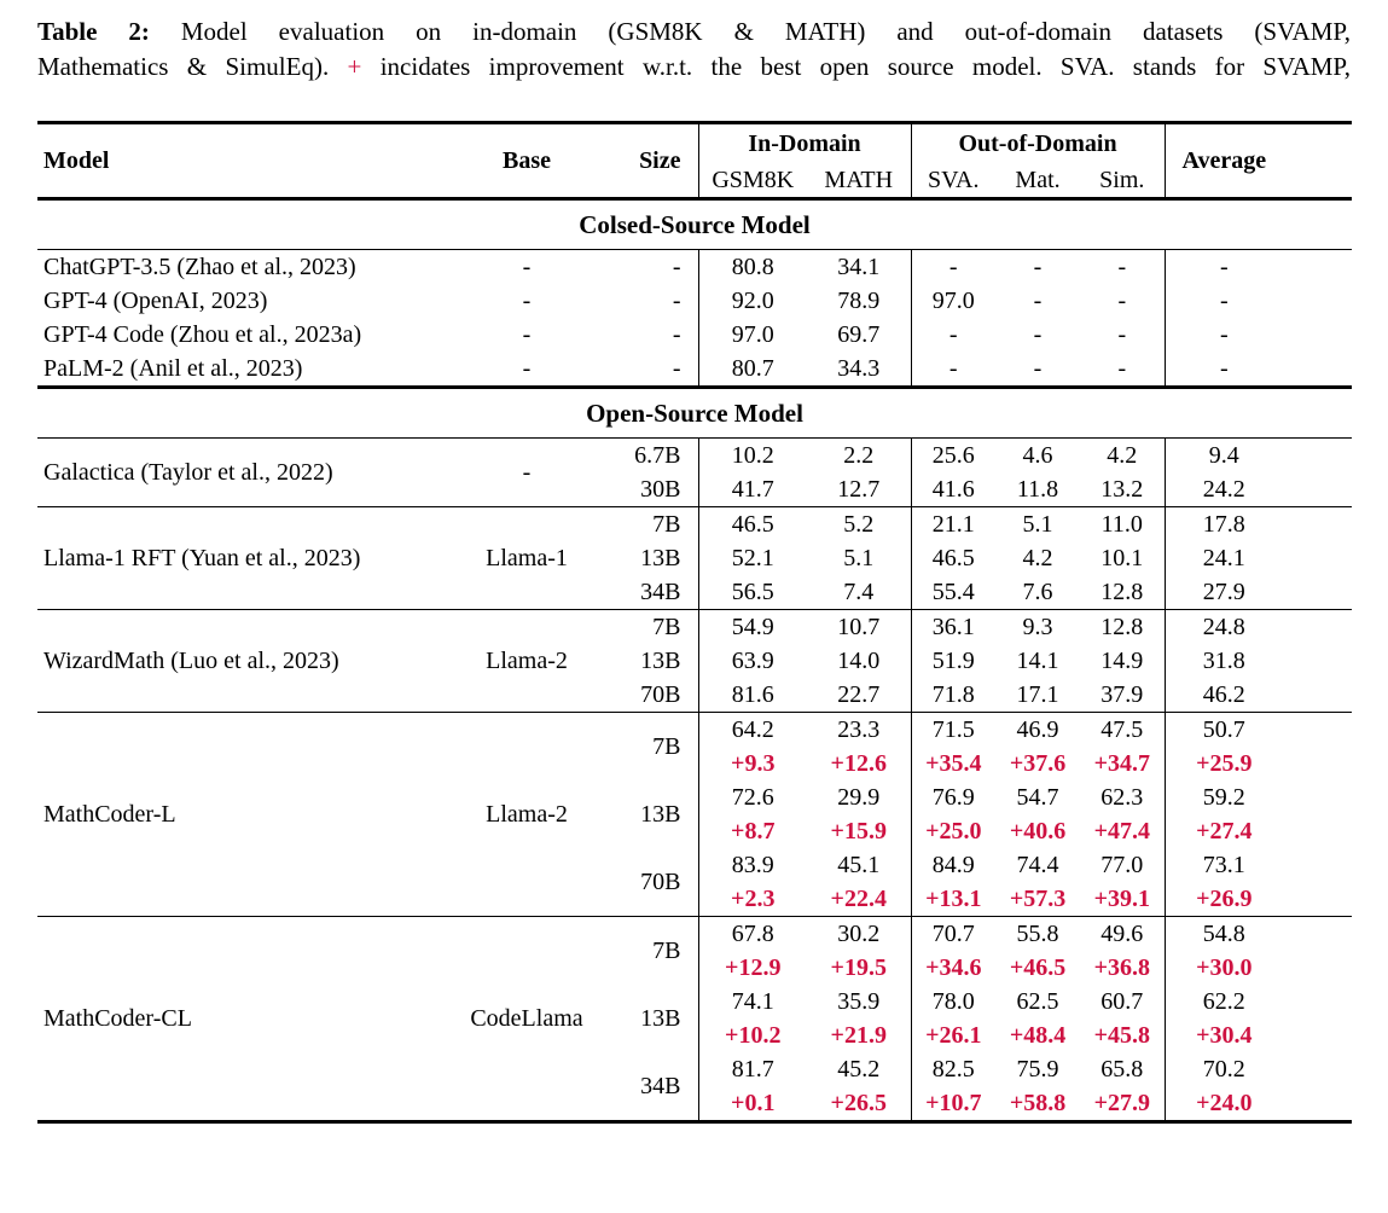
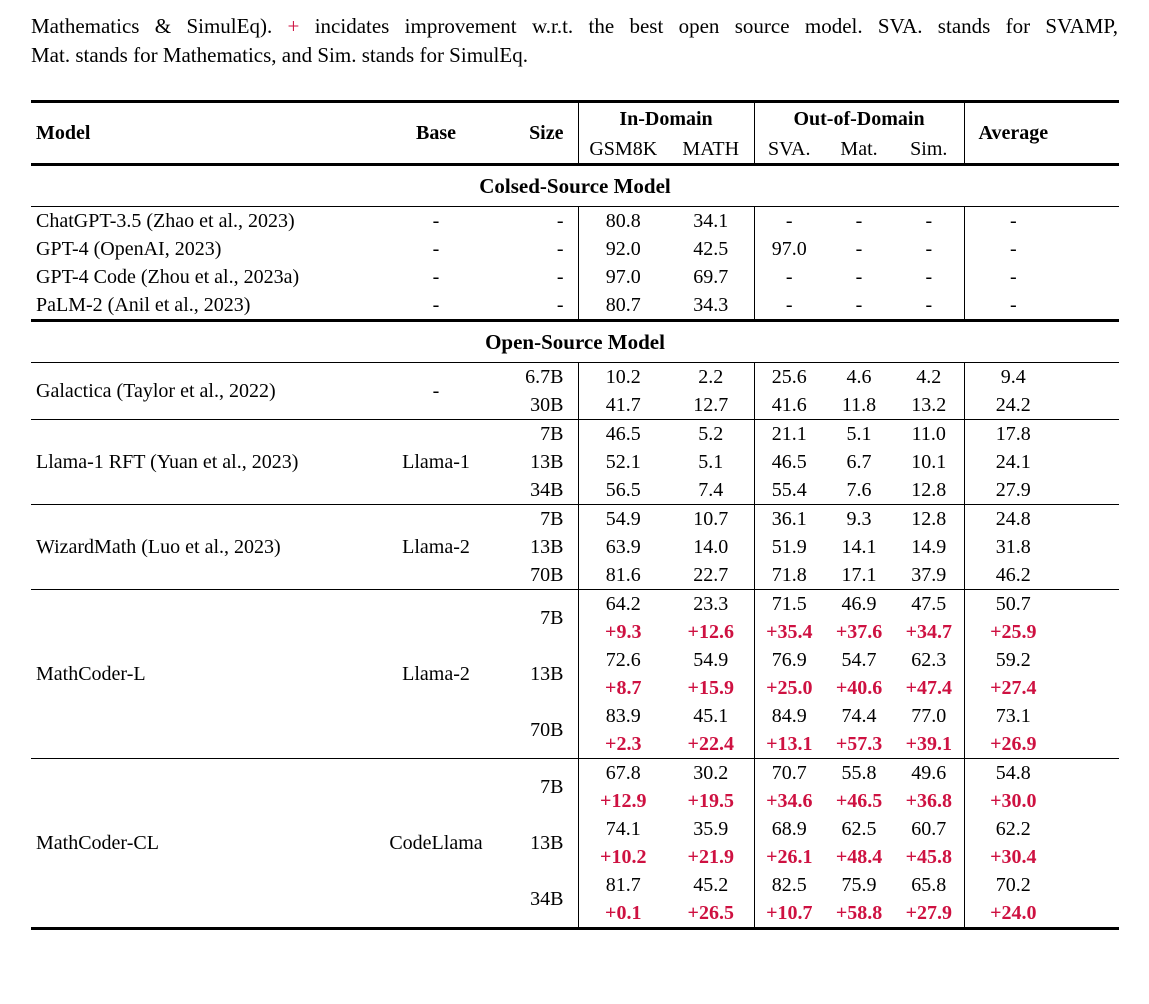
- Table 2: Model evaluation on in-domain (GSM8K & MATH) and out-of-domain datasets (SVAMP,
  Mathematics & SimulEq). + incidates improvement w.r.t. the best open source model. SVA. stands for SVAMP,
+ Mat. stands for Mathematics, and Sim. stands for SimulEq.
  Model	Base	Size	In-Domain	Out-of-Domain	Average
  GSM8K	MATH	SVA.	Mat.	Sim.
  Colsed-Source Model
  ChatGPT-3.5 (Zhao et al., 2023)	-	-	80.8	34.1	-	-	-	-
- GPT-4 (OpenAI, 2023)	-	-	92.0	78.9	97.0	-	-	-
+ GPT-4 (OpenAI, 2023)	-	-	92.0	42.5	97.0	-	-	-
  GPT-4 Code (Zhou et al., 2023a)	-	-	97.0	69.7	-	-	-	-
  PaLM-2 (Anil et al., 2023)	-	-	80.7	34.3	-	-	-	-
  Open-Source Model
  Galactica (Taylor et al., 2022)	-	6.7B	10.2	2.2	25.6	4.6	4.2	9.4
  30B	41.7	12.7	41.6	11.8	13.2	24.2
  Llama-1 RFT (Yuan et al., 2023)	Llama-1	7B	46.5	5.2	21.1	5.1	11.0	17.8
- 13B	52.1	5.1	46.5	4.2	10.1	24.1
+ 13B	52.1	5.1	46.5	6.7	10.1	24.1
  34B	56.5	7.4	55.4	7.6	12.8	27.9
  WizardMath (Luo et al., 2023)	Llama-2	7B	54.9	10.7	36.1	9.3	12.8	24.8
  13B	63.9	14.0	51.9	14.1	14.9	31.8
  70B	81.6	22.7	71.8	17.1	37.9	46.2
  MathCoder-L	Llama-2	7B	64.2	23.3	71.5	46.9	47.5	50.7
  +9.3	+12.6	+35.4	+37.6	+34.7	+25.9
- 13B	72.6	29.9	76.9	54.7	62.3	59.2
+ 13B	72.6	54.9	76.9	54.7	62.3	59.2
  +8.7	+15.9	+25.0	+40.6	+47.4	+27.4
  70B	83.9	45.1	84.9	74.4	77.0	73.1
  +2.3	+22.4	+13.1	+57.3	+39.1	+26.9
  MathCoder-CL	CodeLlama	7B	67.8	30.2	70.7	55.8	49.6	54.8
  +12.9	+19.5	+34.6	+46.5	+36.8	+30.0
- 13B	74.1	35.9	78.0	62.5	60.7	62.2
+ 13B	74.1	35.9	68.9	62.5	60.7	62.2
  +10.2	+21.9	+26.1	+48.4	+45.8	+30.4
  34B	81.7	45.2	82.5	75.9	65.8	70.2
  +0.1	+26.5	+10.7	+58.8	+27.9	+24.0
